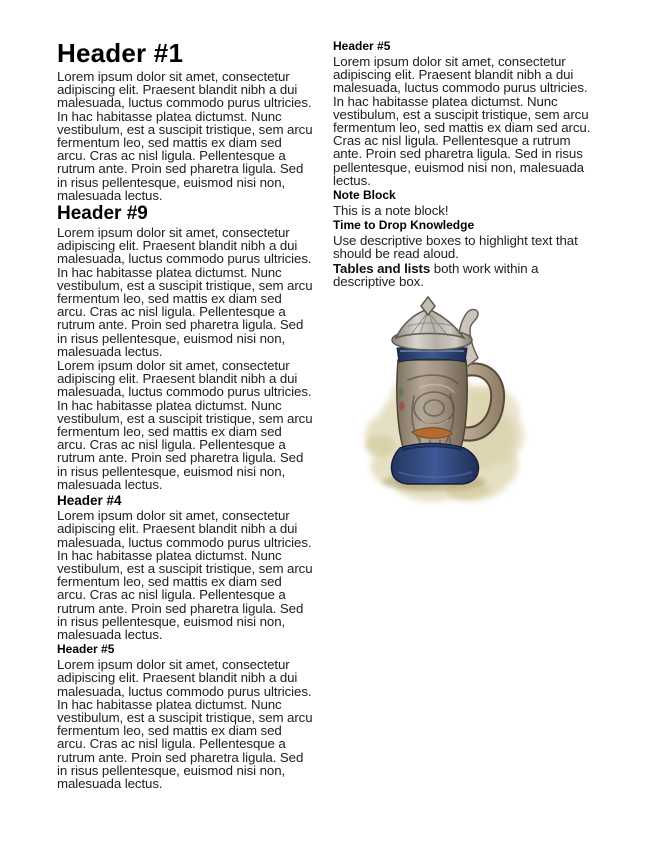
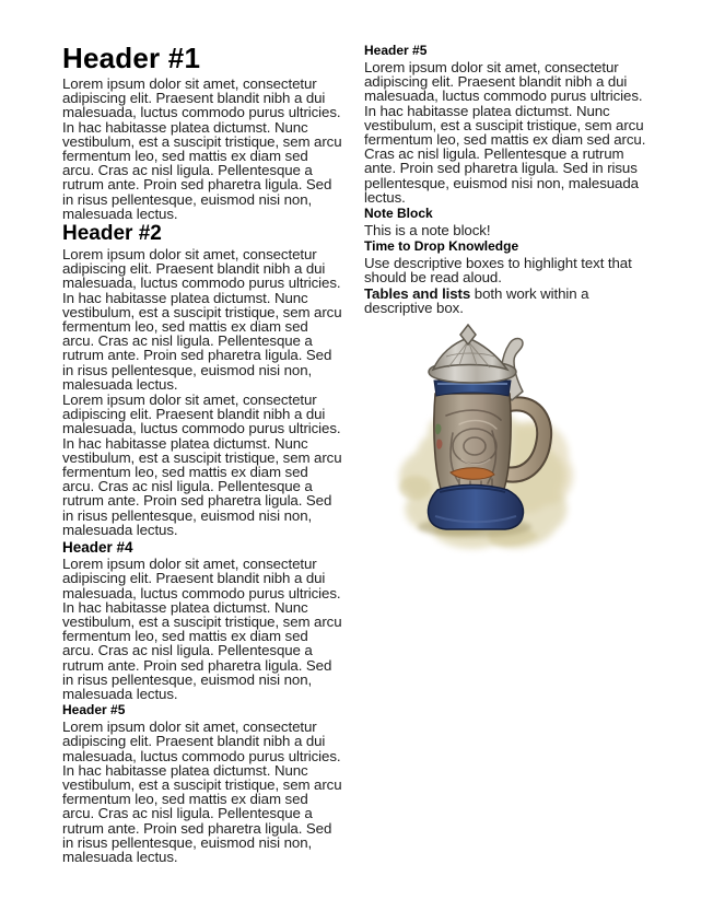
  Header #1
  Lorem ipsum dolor sit amet, consectetur adipiscing elit. Praesent blandit nibh a dui malesuada, luctus commodo purus ultricies. In hac habitasse platea dictumst. Nunc vestibulum, est a suscipit tristique, sem arcu fermentum leo, sed mattis ex diam sed arcu. Cras ac nisl ligula. Pellentesque a rutrum ante. Proin sed pharetra ligula. Sed in risus pellentesque, euismod nisi non, malesuada lectus.
- Header #9
+ Header #2
  Lorem ipsum dolor sit amet, consectetur adipiscing elit. Praesent blandit nibh a dui malesuada, luctus commodo purus ultricies. In hac habitasse platea dictumst. Nunc vestibulum, est a suscipit tristique, sem arcu fermentum leo, sed mattis ex diam sed arcu. Cras ac nisl ligula. Pellentesque a rutrum ante. Proin sed pharetra ligula. Sed in risus pellentesque, euismod nisi non, malesuada lectus.
  Lorem ipsum dolor sit amet, consectetur adipiscing elit. Praesent blandit nibh a dui malesuada, luctus commodo purus ultricies. In hac habitasse platea dictumst. Nunc vestibulum, est a suscipit tristique, sem arcu fermentum leo, sed mattis ex diam sed arcu. Cras ac nisl ligula. Pellentesque a rutrum ante. Proin sed pharetra ligula. Sed in risus pellentesque, euismod nisi non, malesuada lectus.
  Header #4
  Lorem ipsum dolor sit amet, consectetur adipiscing elit. Praesent blandit nibh a dui malesuada, luctus commodo purus ultricies. In hac habitasse platea dictumst. Nunc vestibulum, est a suscipit tristique, sem arcu fermentum leo, sed mattis ex diam sed arcu. Cras ac nisl ligula. Pellentesque a rutrum ante. Proin sed pharetra ligula. Sed in risus pellentesque, euismod nisi non, malesuada lectus.
  Header #5
  Lorem ipsum dolor sit amet, consectetur adipiscing elit. Praesent blandit nibh a dui malesuada, luctus commodo purus ultricies. In hac habitasse platea dictumst. Nunc vestibulum, est a suscipit tristique, sem arcu fermentum leo, sed mattis ex diam sed arcu. Cras ac nisl ligula. Pellentesque a rutrum ante. Proin sed pharetra ligula. Sed in risus pellentesque, euismod nisi non, malesuada lectus.
  Header #5
  Lorem ipsum dolor sit amet, consectetur adipiscing elit. Praesent blandit nibh a dui malesuada, luctus commodo purus ultricies. In hac habitasse platea dictumst. Nunc vestibulum, est a suscipit tristique, sem arcu fermentum leo, sed mattis ex diam sed arcu. Cras ac nisl ligula. Pellentesque a rutrum ante. Proin sed pharetra ligula. Sed in risus pellentesque, euismod nisi non, malesuada lectus.
  Note Block
  This is a note block!
  Time to Drop Knowledge
  Use descriptive boxes to highlight text that should be read aloud.
  Tables and lists both work within a descriptive box.
